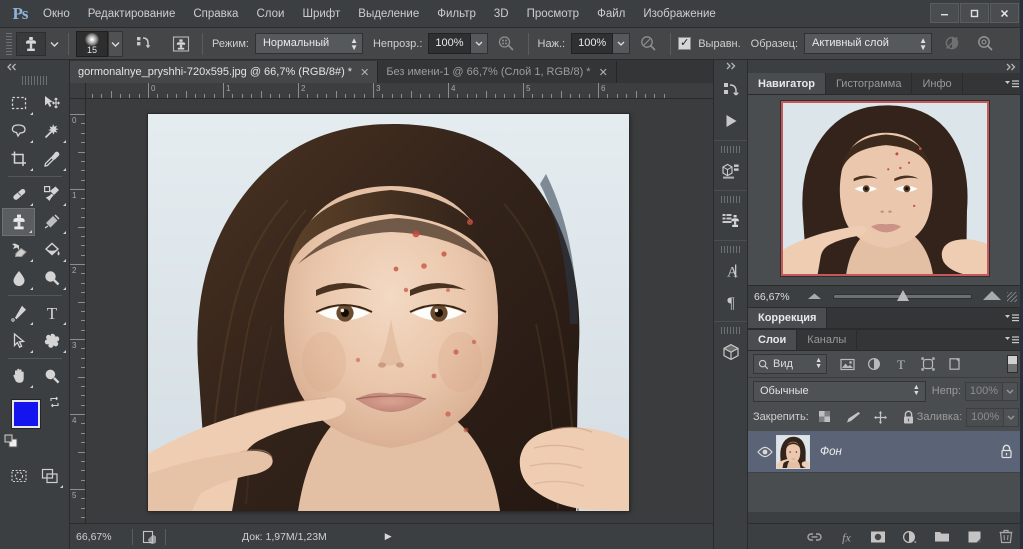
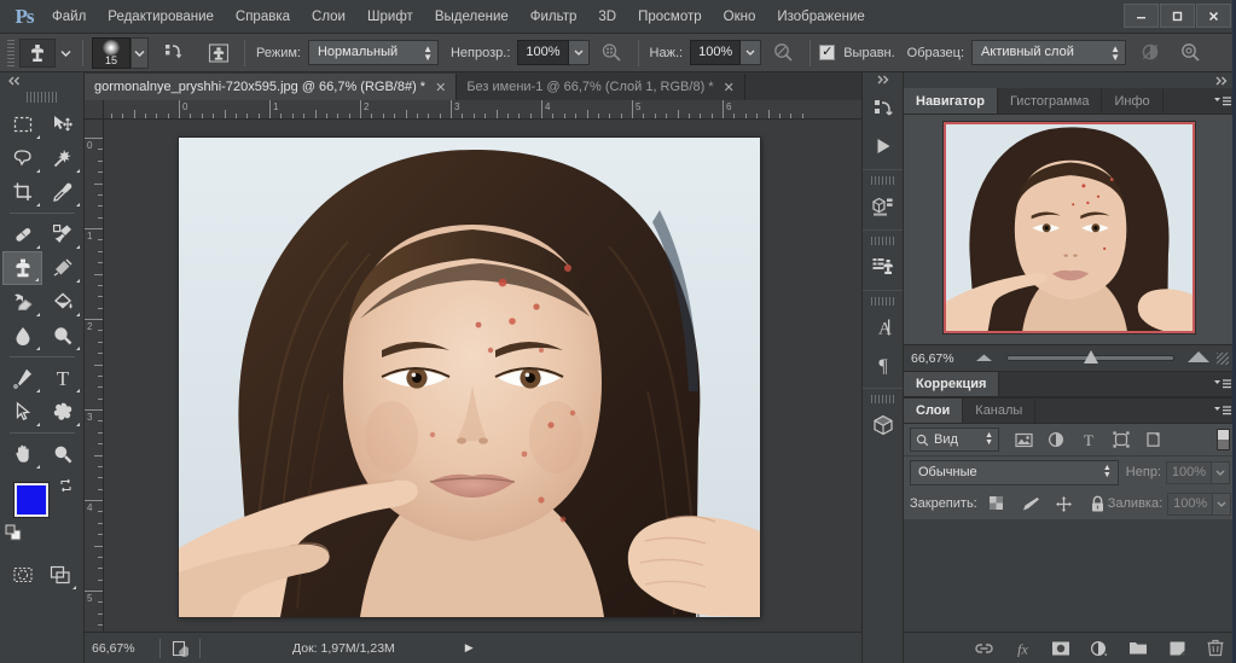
  Ps
- Окно
+ Файл
  Редактирование
  Справка
  Слои
  Шрифт
  Выделение
  Фильтр
  3D
  Просмотр
- Файл
+ Окно
  Изображение
  15
  Режим:
  Нормальный
  ▲
  ▼
  Непрозр.:
  100%
  Наж.:
  100%
  ✓
  Выравн.
  Образец:
  Активный слой
  ▲
  ▼
  T
  gormonalnye_pryshhi-720x595.jpg @ 66,7% (RGB/8#) *
  ✕
  Без имени-1 @ 66,7% (Слой 1, RGB/8) *
  ✕
  0
  1
  2
  3
  4
  5
  6
  0
  1
  2
  3
  4
  5
  66,67%
  Док: 1,97M/1,23M
  ▶
  A
  ¶
  Навигатор
  Гистограмма
  Инфо
  66,67%
  Коррекция
  Слои
  Каналы
  Вид
  T
  Обычные
  Непр:
  100%
  Закрепить:
  Заливка:
  100%
- Фон
  fx
